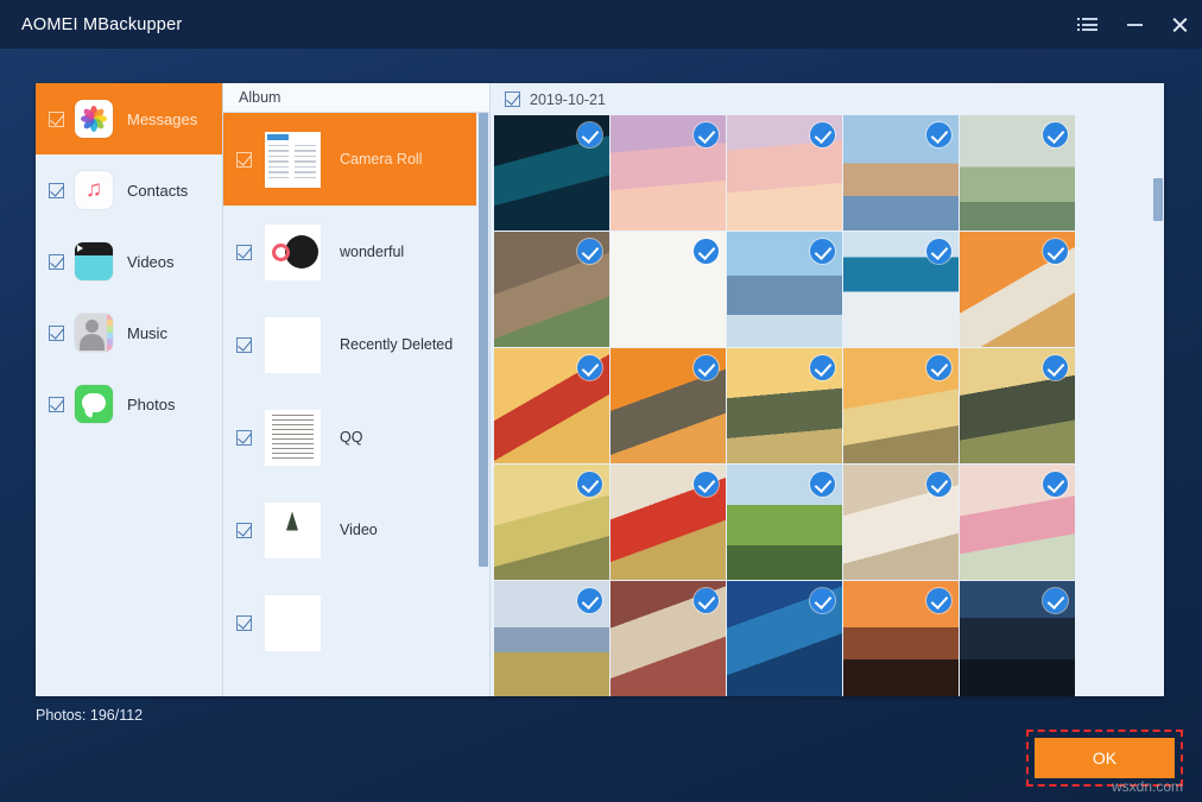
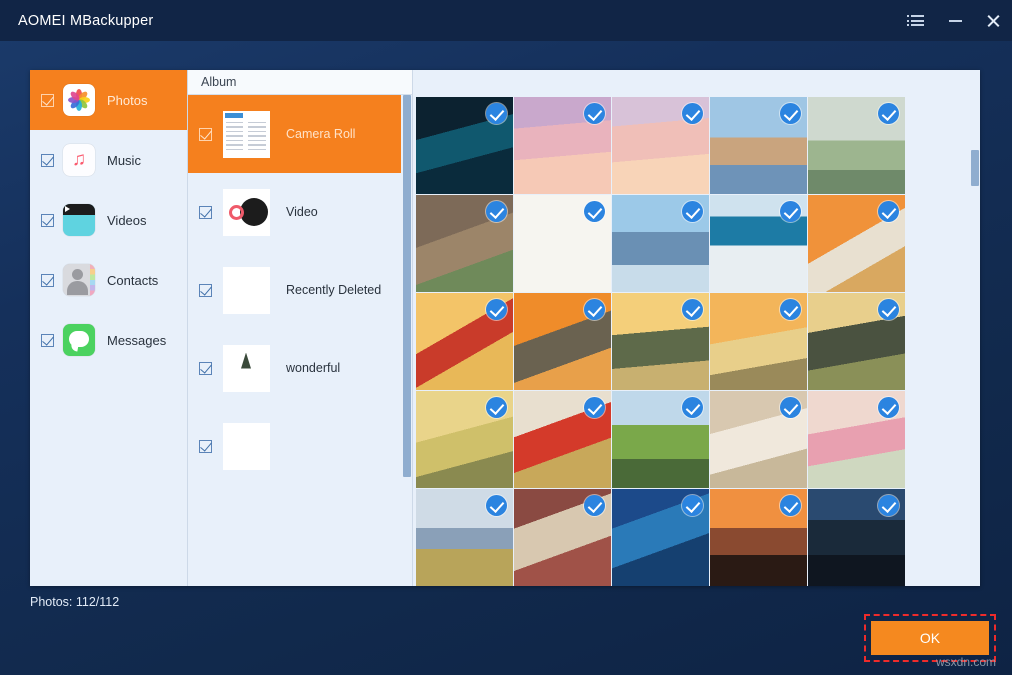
  AOMEI MBackupper
- Messages
+ Photos
  ♫
- Contacts
+ Music
  Videos
- Music
+ Contacts
- Photos
+ Messages
  Album
  Camera Roll
- wonderful
+ Video
  Recently Deleted
- QQ
- Video
+ wonderful
- 2019-10-21
- Photos: 196/112
+ Photos: 112/112
  OK
  wsxdn.com
